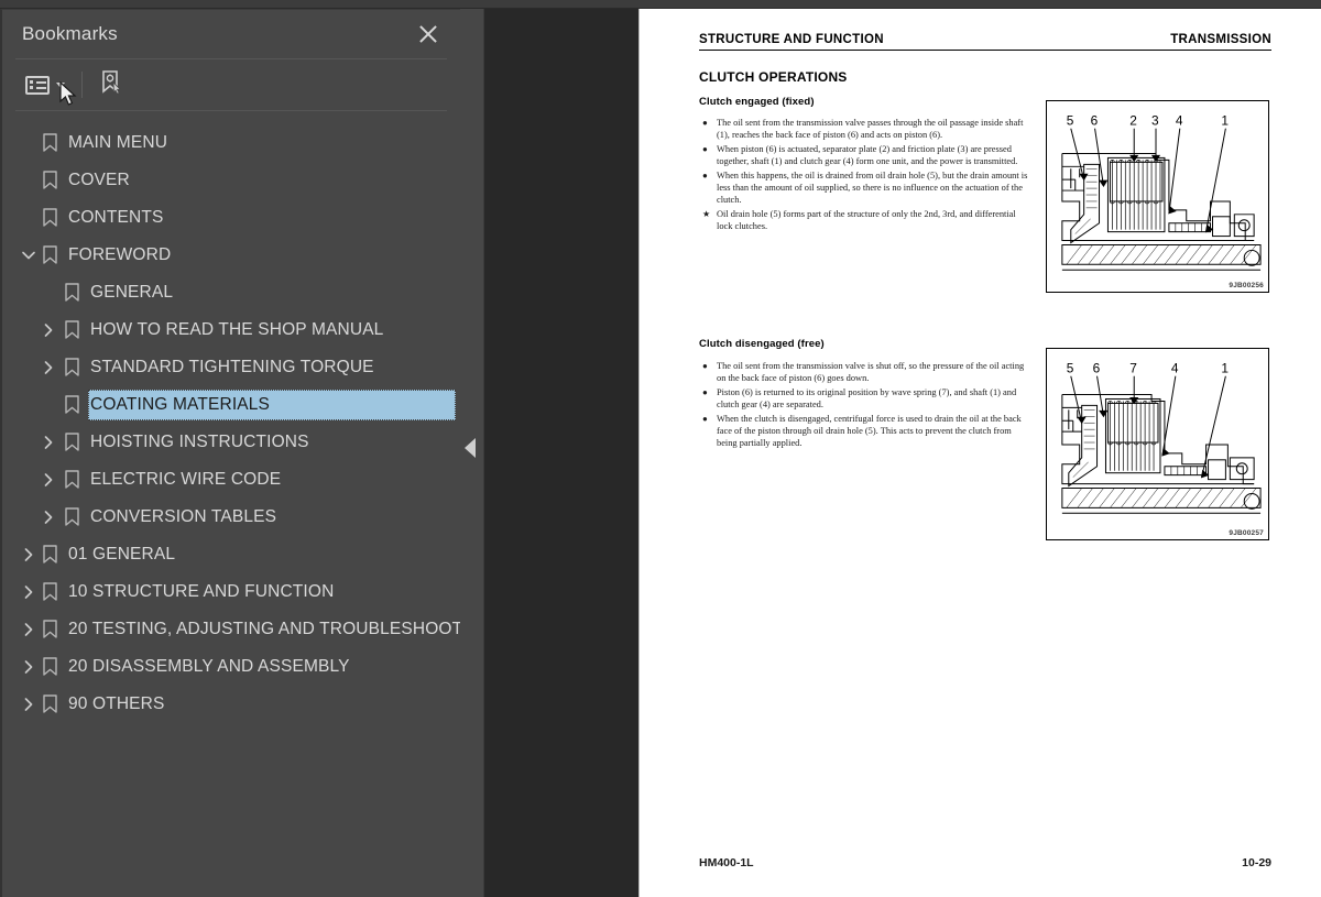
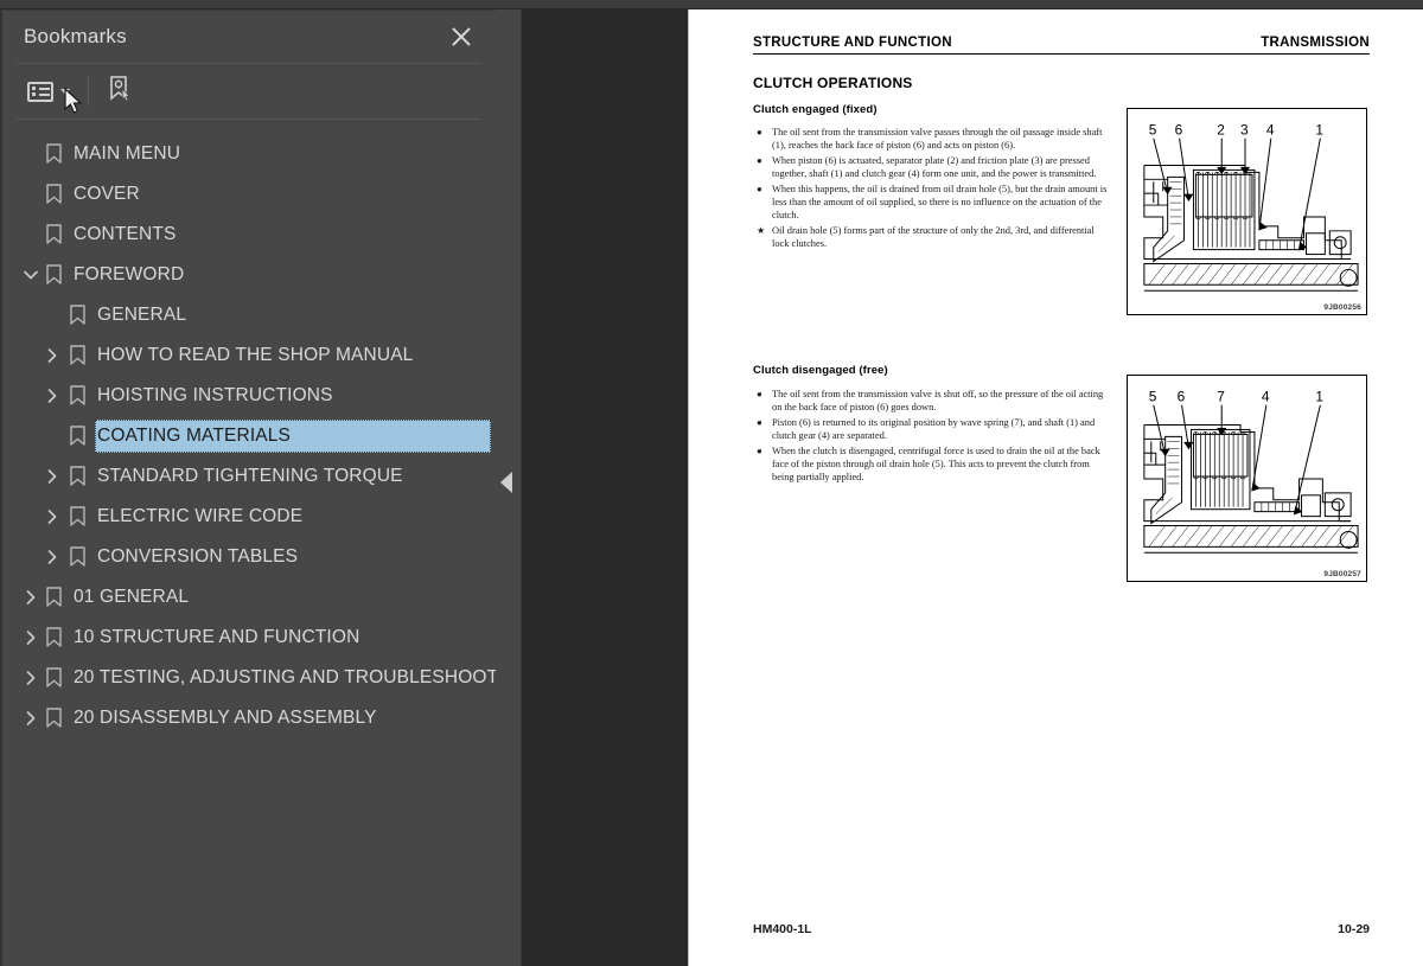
  Bookmarks
  MAIN MENU
  COVER
  CONTENTS
  FOREWORD
  GENERAL
  HOW TO READ THE SHOP MANUAL
- STANDARD TIGHTENING TORQUE
+ HOISTING INSTRUCTIONS
  COATING MATERIALS
- HOISTING INSTRUCTIONS
+ STANDARD TIGHTENING TORQUE
  ELECTRIC WIRE CODE
  CONVERSION TABLES
  01 GENERAL
  10 STRUCTURE AND FUNCTION
  20 TESTING, ADJUSTING AND TROUBLESHOOT
  20 DISASSEMBLY AND ASSEMBLY
- 90 OTHERS
  STRUCTURE AND FUNCTION
  TRANSMISSION
  CLUTCH OPERATIONS
  Clutch engaged (fixed)
  ●
  The oil sent from the transmission valve passes through the oil passage inside shaft (1), reaches the back face of piston (6) and acts on piston (6).
  ●
  When piston (6) is actuated, separator plate (2) and friction plate (3) are pressed together, shaft (1) and clutch gear (4) form one unit, and the power is transmitted.
  ●
  When this happens, the oil is drained from oil drain hole (5), but the drain amount is less than the amount of oil supplied, so there is no influence on the actuation of the clutch.
  ★
  Oil drain hole (5) forms part of the structure of only the 2nd, 3rd, and differential lock clutches.
  Clutch disengaged (free)
  ●
  The oil sent from the transmission valve is shut off, so the pressure of the oil acting on the back face of piston (6) goes down.
  ●
  Piston (6) is returned to its original position by wave spring (7), and shaft (1) and clutch gear (4) are separated.
  ●
  When the clutch is disengaged, centrifugal force is used to drain the oil at the back face of the piston through oil drain hole (5). This acts to prevent the clutch from being partially applied.
  5
  6
  2
  3
  4
  1
  5
  6
  7
  4
  1
  HM400-1L
  10-29
